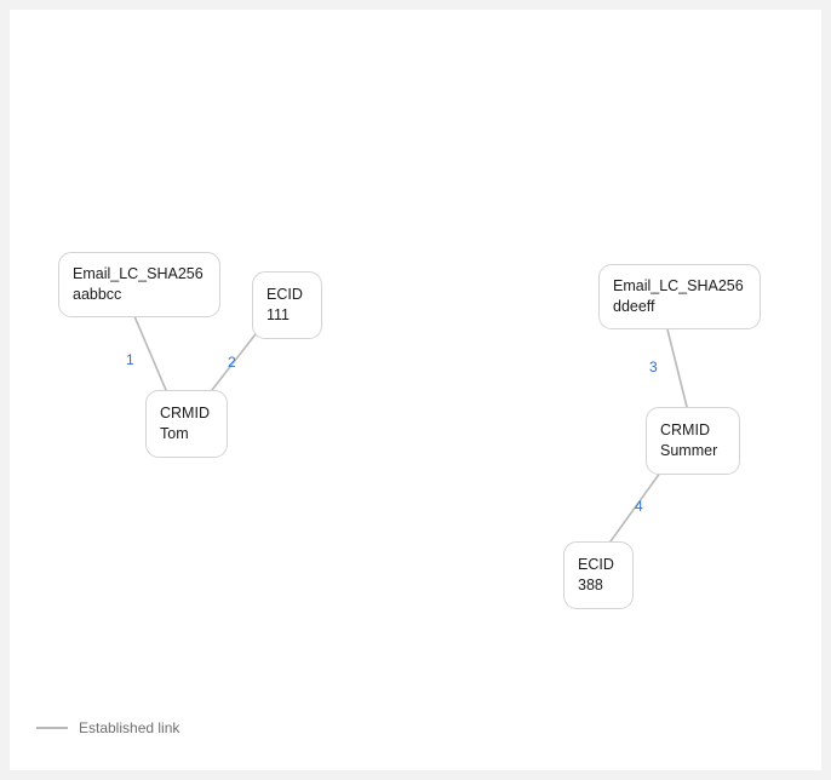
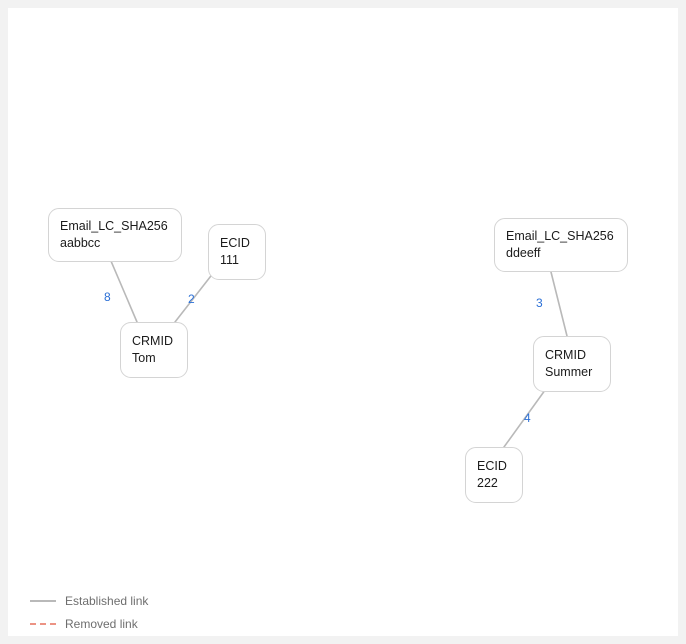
  Email_LC_SHA256
  aabbcc
  ECID
  111
  CRMID
  Tom
  Email_LC_SHA256
  ddeeff
  CRMID
  Summer
  ECID
- 388
+ 222
- 1
+ 8
  2
  3
  4
  Established link
+ Removed link
